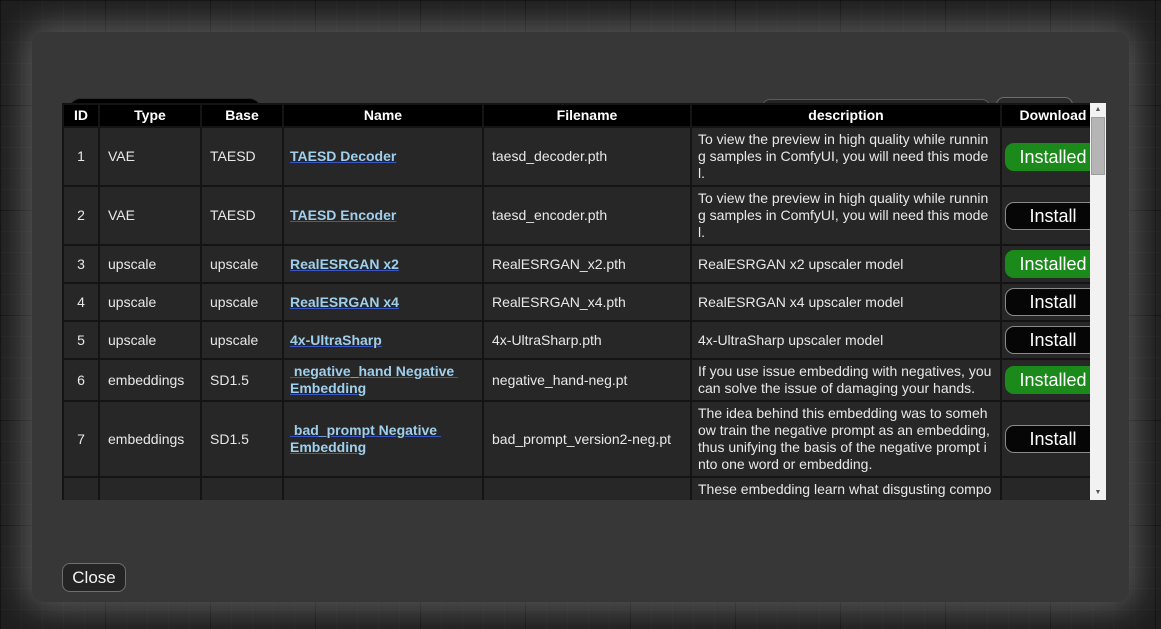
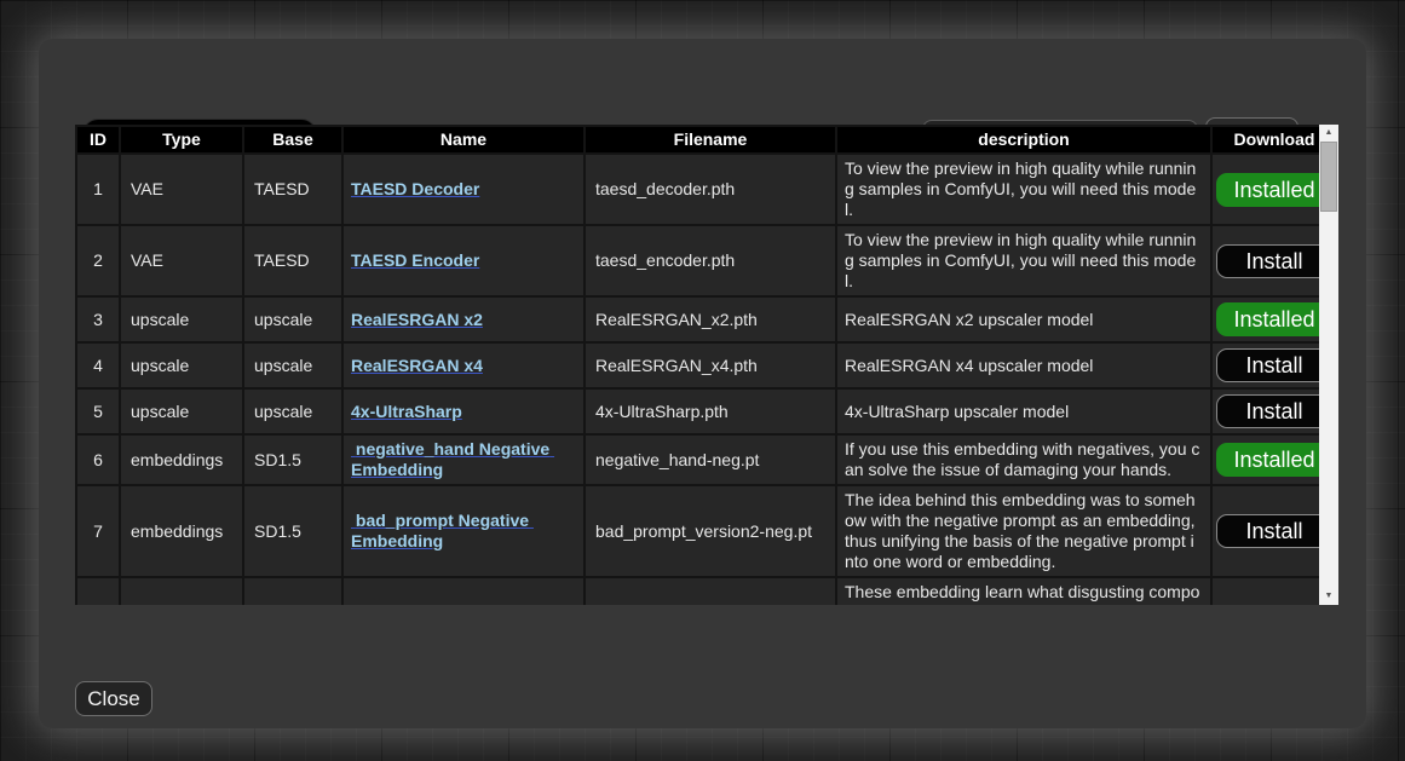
  ID	Type	Base	Name	Filename	description	Download
  1	VAE	TAESD	TAESD Decoder	taesd_decoder.pth	To view the preview in high quality while running samples in ComfyUI, you will need this model.	Installed
  2	VAE	TAESD	TAESD Encoder	taesd_encoder.pth	To view the preview in high quality while running samples in ComfyUI, you will need this model.	Install
  3	upscale	upscale	RealESRGAN x2	RealESRGAN_x2.pth	RealESRGAN x2 upscaler model	Installed
  4	upscale	upscale	RealESRGAN x4	RealESRGAN_x4.pth	RealESRGAN x4 upscaler model	Install
  5	upscale	upscale	4x-UltraSharp	4x-UltraSharp.pth	4x-UltraSharp upscaler model	Install
- 6	embeddings	SD1.5	negative_hand Negative Embedding	negative_hand-neg.pt	If you use issue embedding with negatives, you can solve the issue of damaging your hands.	Installed
+ 6	embeddings	SD1.5	negative_hand Negative Embedding	negative_hand-neg.pt	If you use this embedding with negatives, you can solve the issue of damaging your hands.	Installed
- 7	embeddings	SD1.5	bad_prompt Negative Embedding	bad_prompt_version2-neg.pt	The idea behind this embedding was to somehow train the negative prompt as an embedding, thus unifying the basis of the negative prompt into one word or embedding.	Install
+ 7	embeddings	SD1.5	bad_prompt Negative Embedding	bad_prompt_version2-neg.pt	The idea behind this embedding was to somehow with the negative prompt as an embedding, thus unifying the basis of the negative prompt into one word or embedding.	Install
  Close
